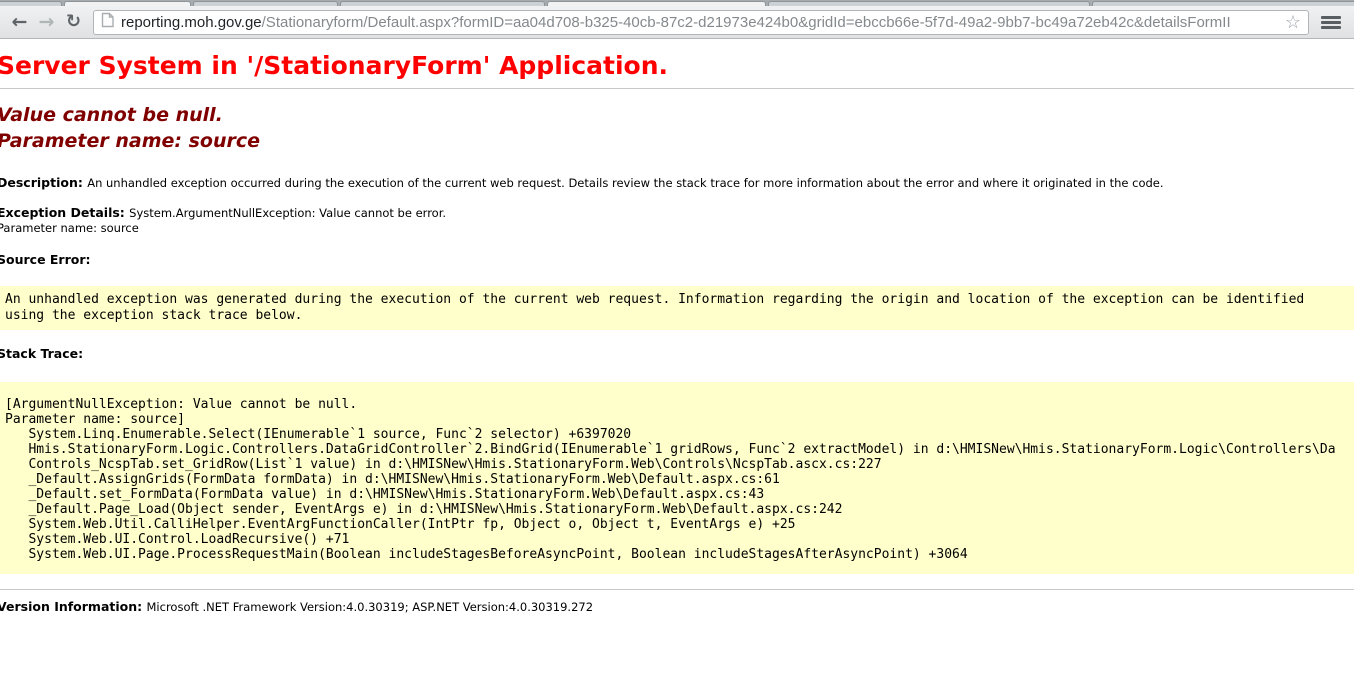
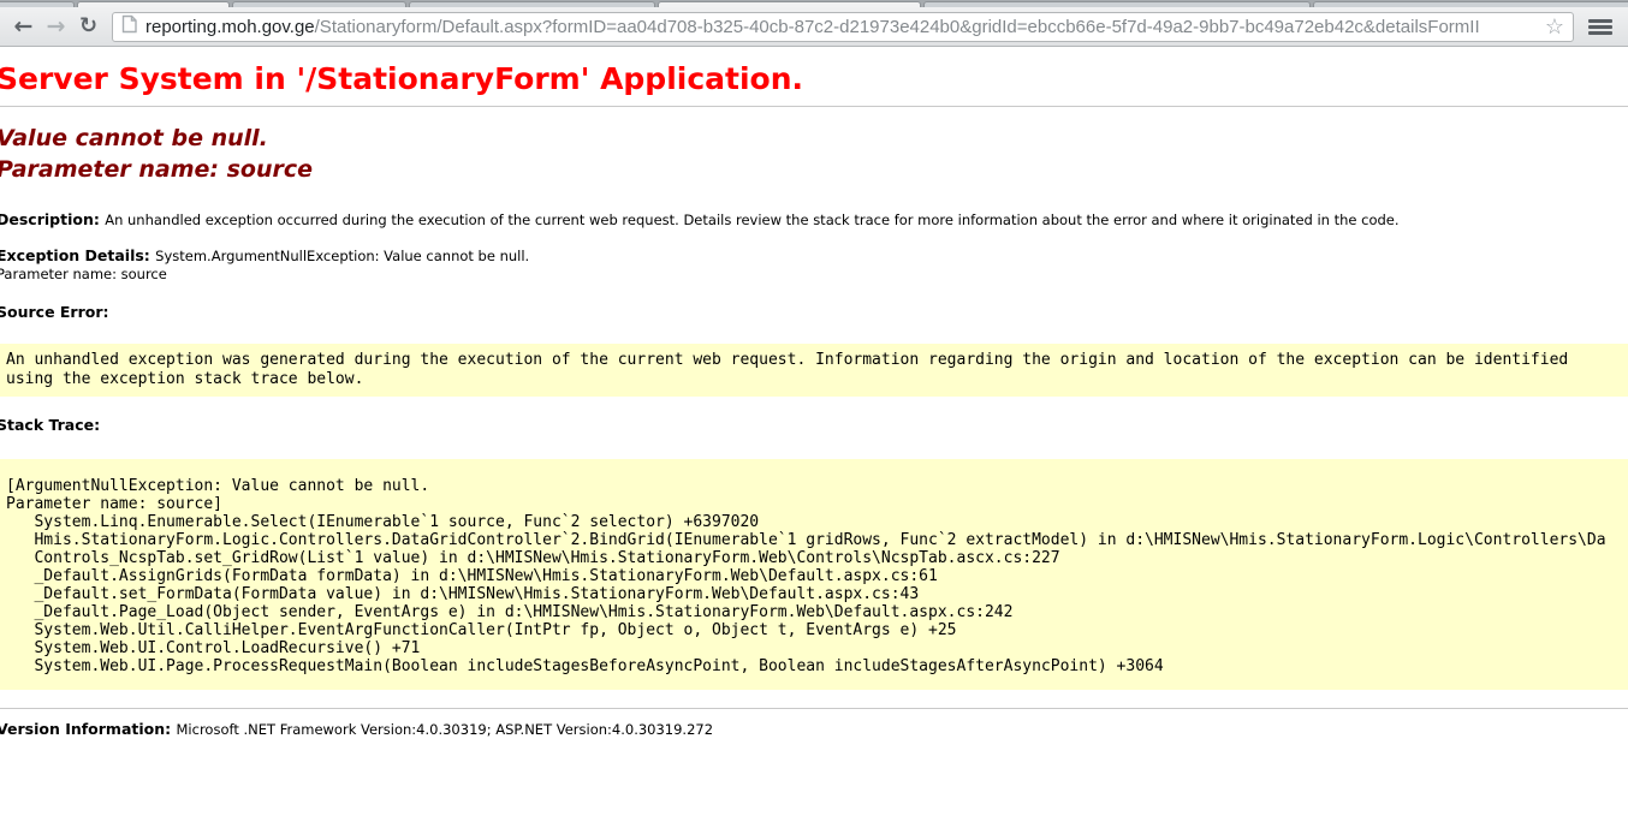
  ←
  →
  ↻
  reporting.moh.gov.ge/Stationaryform/Default.aspx?formID=aa04d708-b325-40cb-87c2-d21973e424b0&gridId=ebccb66e-5f7d-49a2-9bb7-bc49a72eb42c&detailsFormII
  ☆
  Server System in '/StationaryForm' Application.
  Value cannot be null.
  Parameter name: source
  Description: An unhandled exception occurred during the execution of the current web request. Details review the stack trace for more information about the error and where it originated in the code.
- Exception Details: System.ArgumentNullException: Value cannot be error.
+ Exception Details: System.ArgumentNullException: Value cannot be null.
  Parameter name: source
  Source Error:
  An unhandled exception was generated during the execution of the current web request. Information regarding the origin and location of the exception can be identified
  using the exception stack trace below.
  Stack Trace:
  [ArgumentNullException: Value cannot be null.
  Parameter name: source]
  System.Linq.Enumerable.Select(IEnumerable`1 source, Func`2 selector) +6397020
  Hmis.StationaryForm.Logic.Controllers.DataGridController`2.BindGrid(IEnumerable`1 gridRows, Func`2 extractModel) in d:\HMISNew\Hmis.StationaryForm.Logic\Controllers\Da
  Controls_NcspTab.set_GridRow(List`1 value) in d:\HMISNew\Hmis.StationaryForm.Web\Controls\NcspTab.ascx.cs:227
  _Default.AssignGrids(FormData formData) in d:\HMISNew\Hmis.StationaryForm.Web\Default.aspx.cs:61
  _Default.set_FormData(FormData value) in d:\HMISNew\Hmis.StationaryForm.Web\Default.aspx.cs:43
  _Default.Page_Load(Object sender, EventArgs e) in d:\HMISNew\Hmis.StationaryForm.Web\Default.aspx.cs:242
  System.Web.Util.CalliHelper.EventArgFunctionCaller(IntPtr fp, Object o, Object t, EventArgs e) +25
  System.Web.UI.Control.LoadRecursive() +71
  System.Web.UI.Page.ProcessRequestMain(Boolean includeStagesBeforeAsyncPoint, Boolean includeStagesAfterAsyncPoint) +3064
  Version Information: Microsoft .NET Framework Version:4.0.30319; ASP.NET Version:4.0.30319.272
